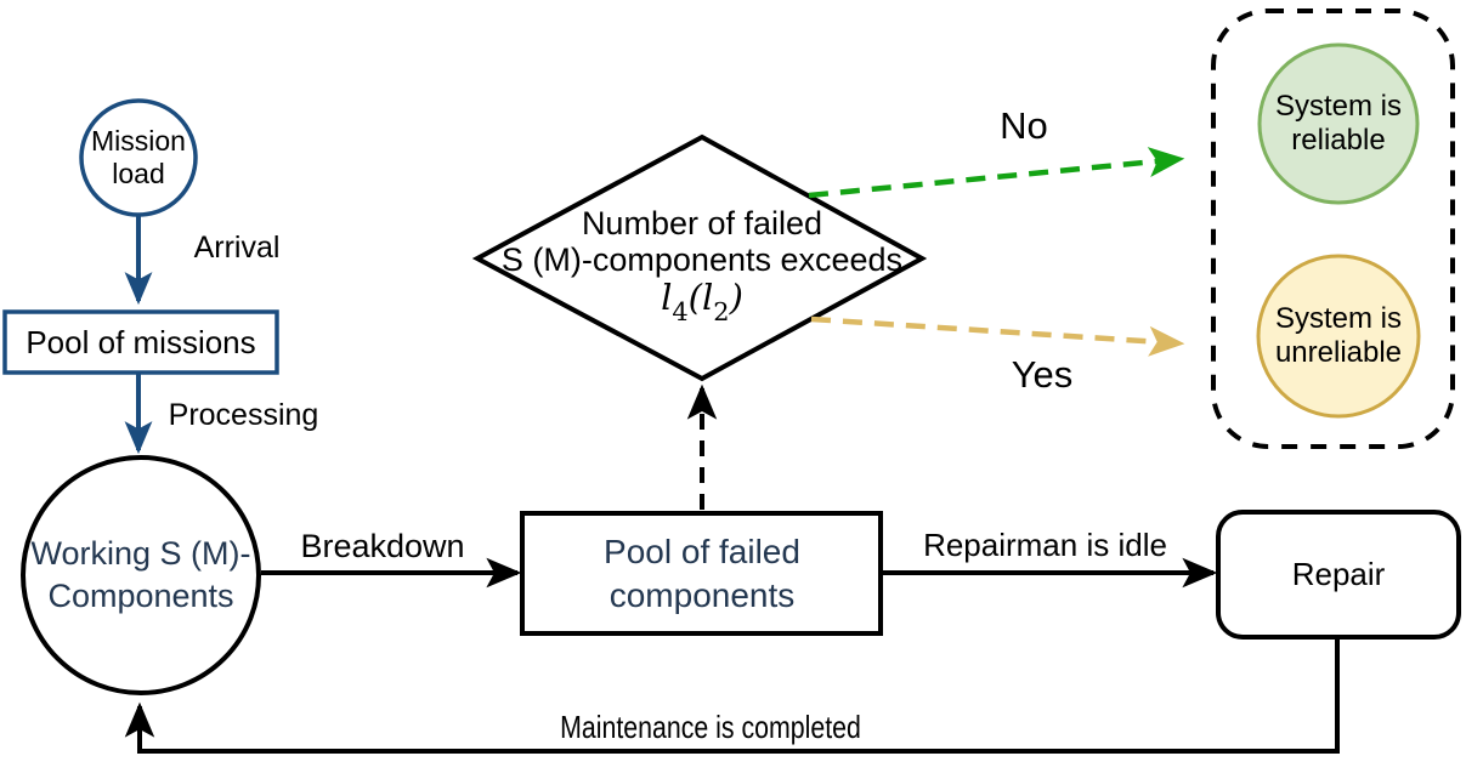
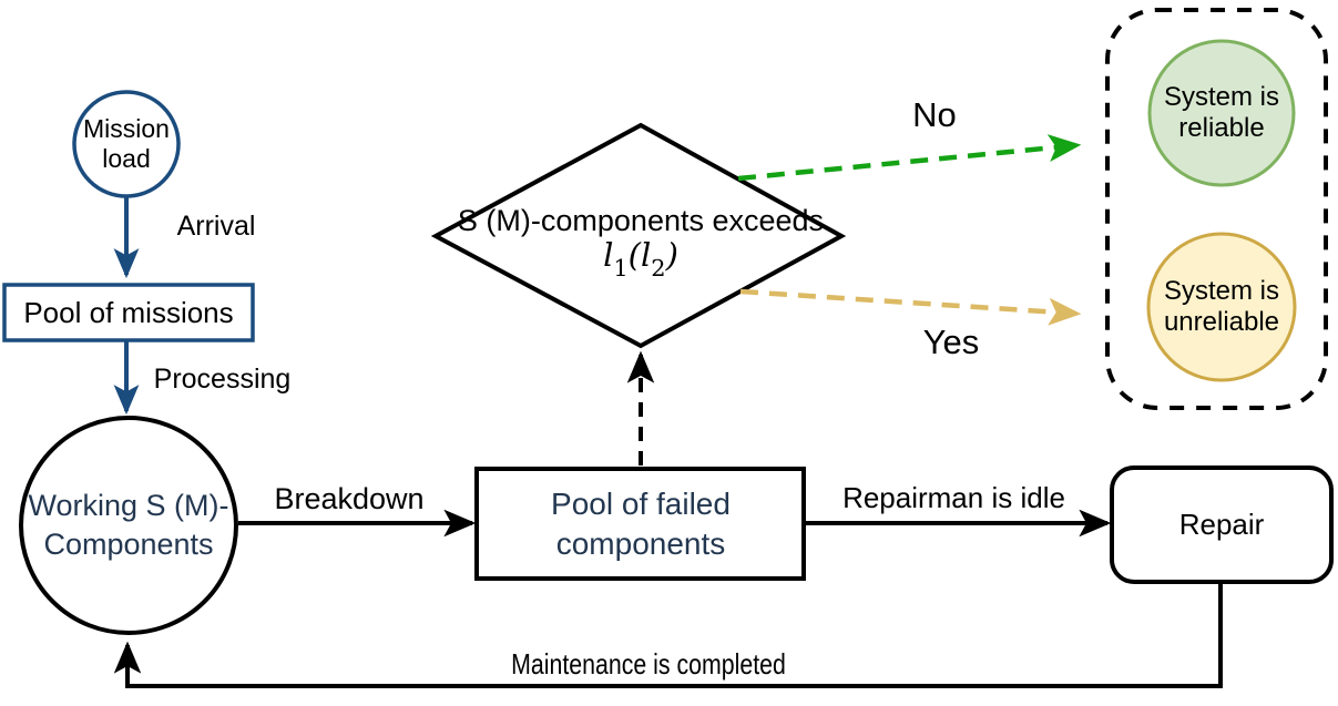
  Mission load
  Pool of missions
  Working S (M)-Components
  Pool of failed components
- Number of failed
  S (M)-components exceeds
- l4(l2)
+ l1(l2)
  System is reliable
  System is unreliable
  Repair
  Arrival
  Processing
  Breakdown
  No
  Yes
  Repairman is idle
  Maintenance is completed
